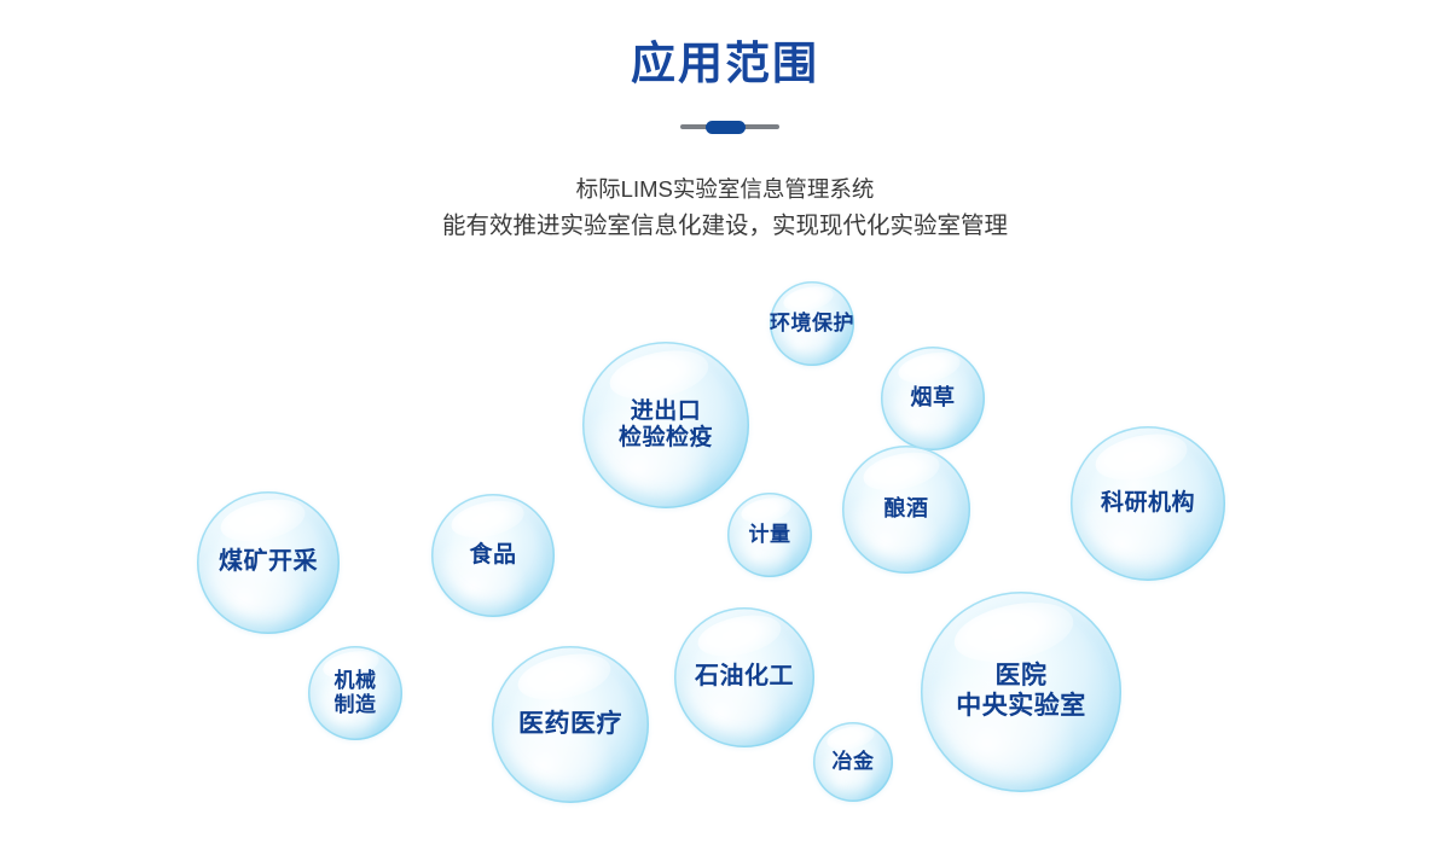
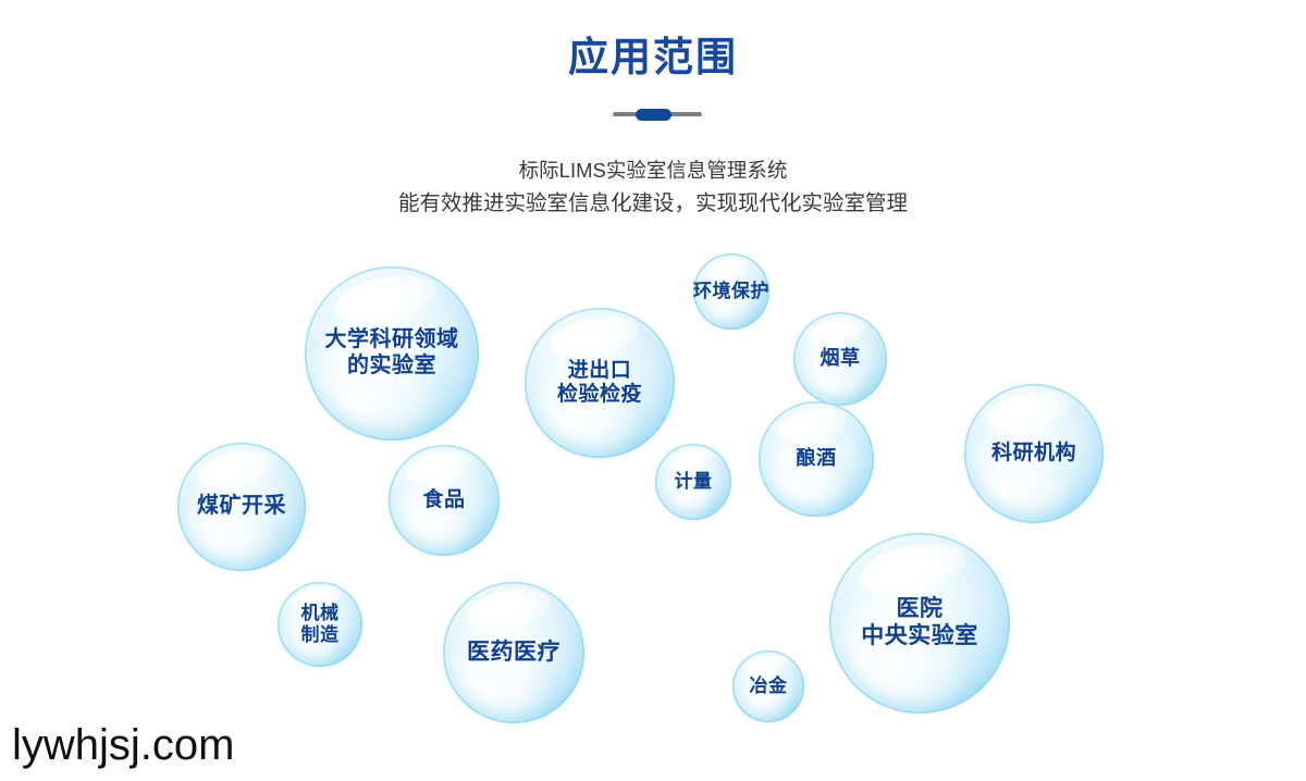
  应用范围
  标际LIMS实验室信息管理系统
  能有效推进实验室信息化建设，实现现代化实验室管理
+ 大学科研领域
+ 的实验室
  进出口
  检验检疫
  环境保护
  烟草
  科研机构
  酿酒
  计量
  食品
  煤矿开采
  机械
  制造
  医药医疗
- 石油化工
  冶金
  医院
  中央实验室
+ lywhjsj.com
